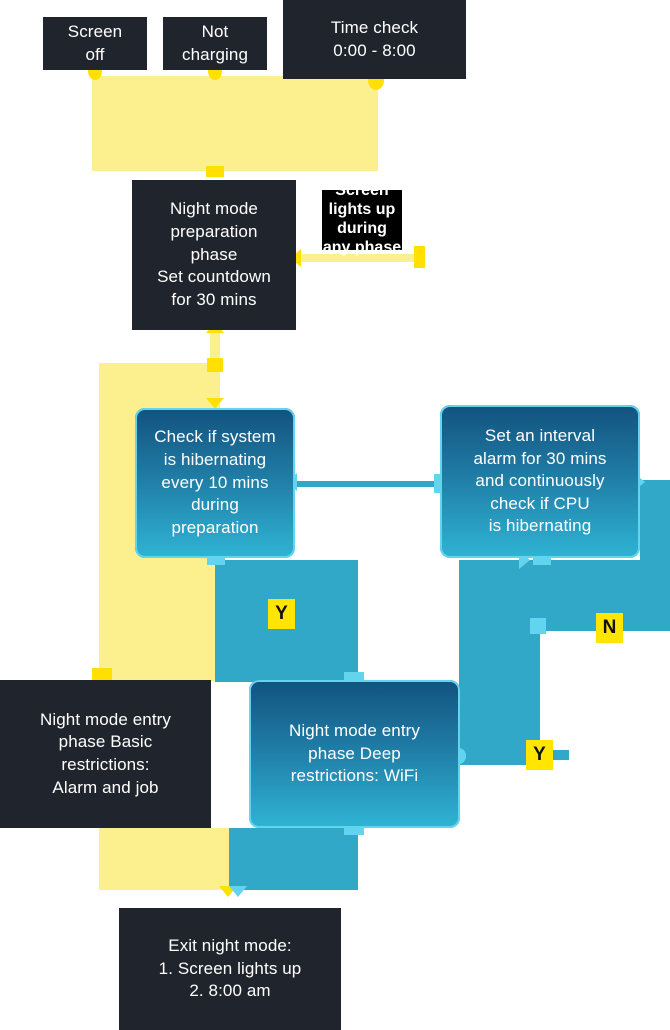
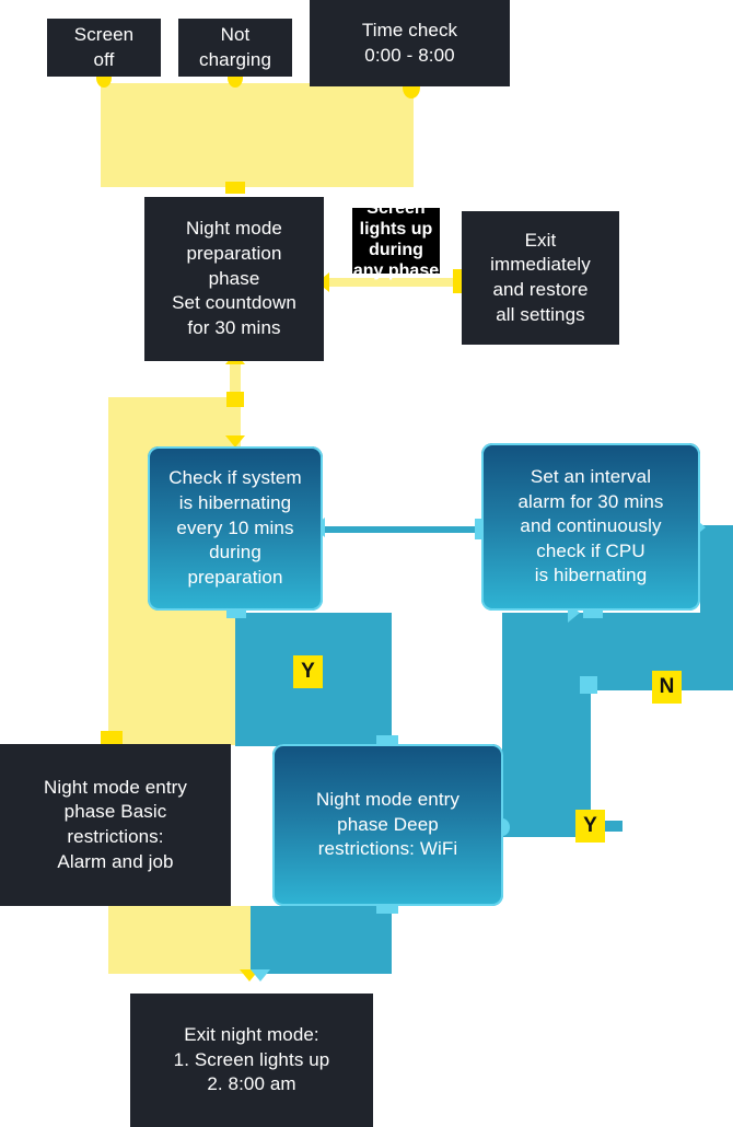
  Screen
  off
  Not
  charging
  Time check
  0:00 - 8:00
  Night mode
  preparation
  phase
  Set countdown
  for 30 mins
+ Exit
+ immediately
+ and restore
+ all settings
  Check if system
  is hibernating
  every 10 mins
  during
  preparation
  Set an interval
  alarm for 30 mins
  and continuously
  check if CPU
  is hibernating
  Night mode entry
  phase Basic
  restrictions:
  Alarm and job
  Night mode entry
  phase Deep
  restrictions: WiFi
  Exit night mode:
  1. Screen lights up
  2. 8:00 am
  Screen
  lights up
  during
  any phase
  Y
  N
  Y
